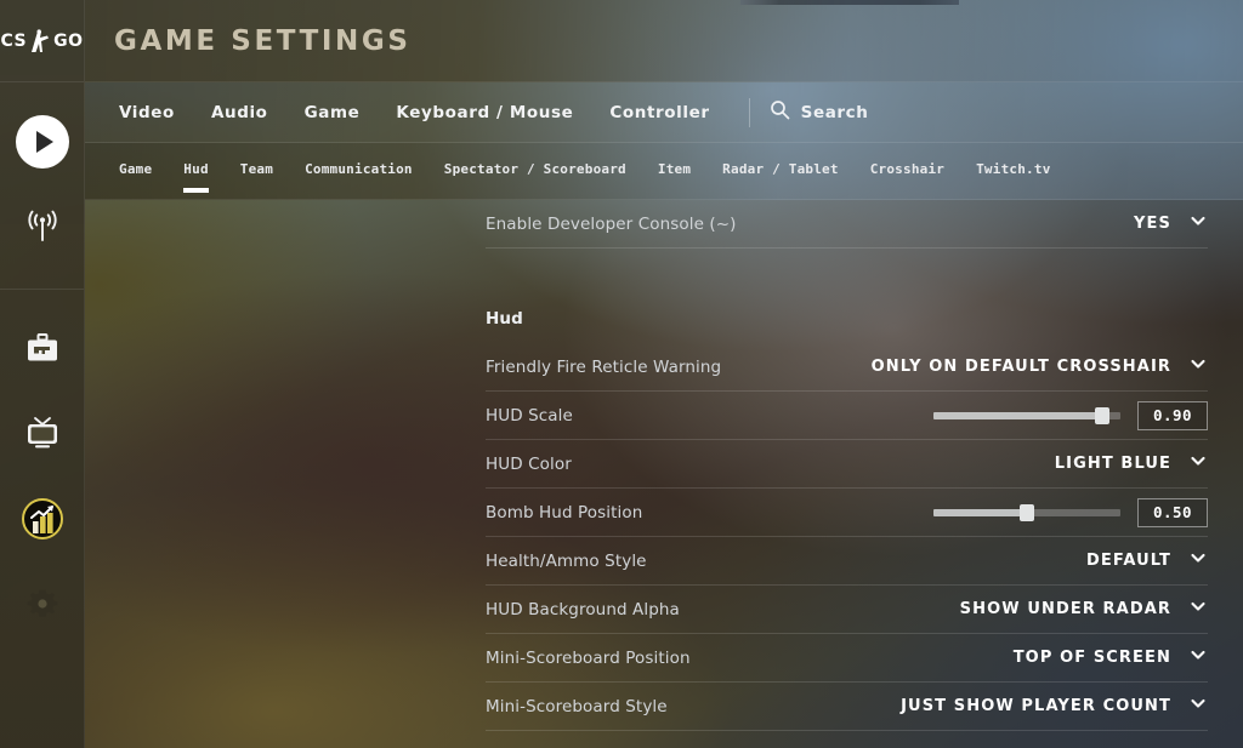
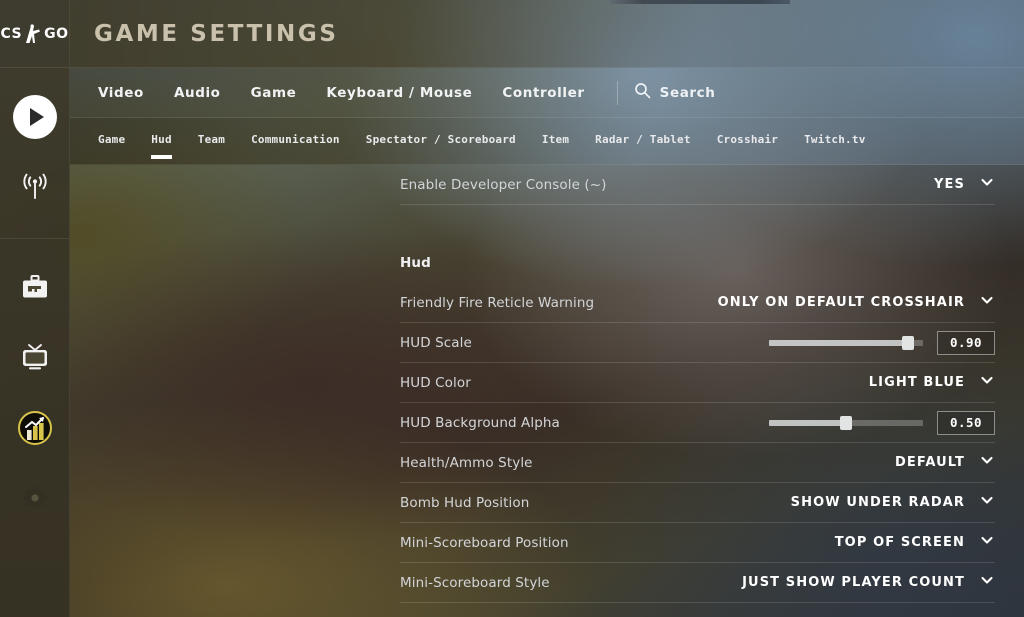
  CS
  GO
  GAME SETTINGS
  Video
  Audio
  Game
  Keyboard / Mouse
  Controller
  Search
  Game
  Hud
  Team
  Communication
  Spectator / Scoreboard
  Item
  Radar / Tablet
  Crosshair
  Twitch.tv
  Enable Developer Console (~)
  YES
  Hud
  Friendly Fire Reticle Warning
  ONLY ON DEFAULT CROSSHAIR
  HUD Scale
  0.90
  HUD Color
  LIGHT BLUE
- Bomb Hud Position
+ HUD Background Alpha
  0.50
  Health/Ammo Style
  DEFAULT
- HUD Background Alpha
+ Bomb Hud Position
  SHOW UNDER RADAR
  Mini-Scoreboard Position
  TOP OF SCREEN
  Mini-Scoreboard Style
  JUST SHOW PLAYER COUNT
